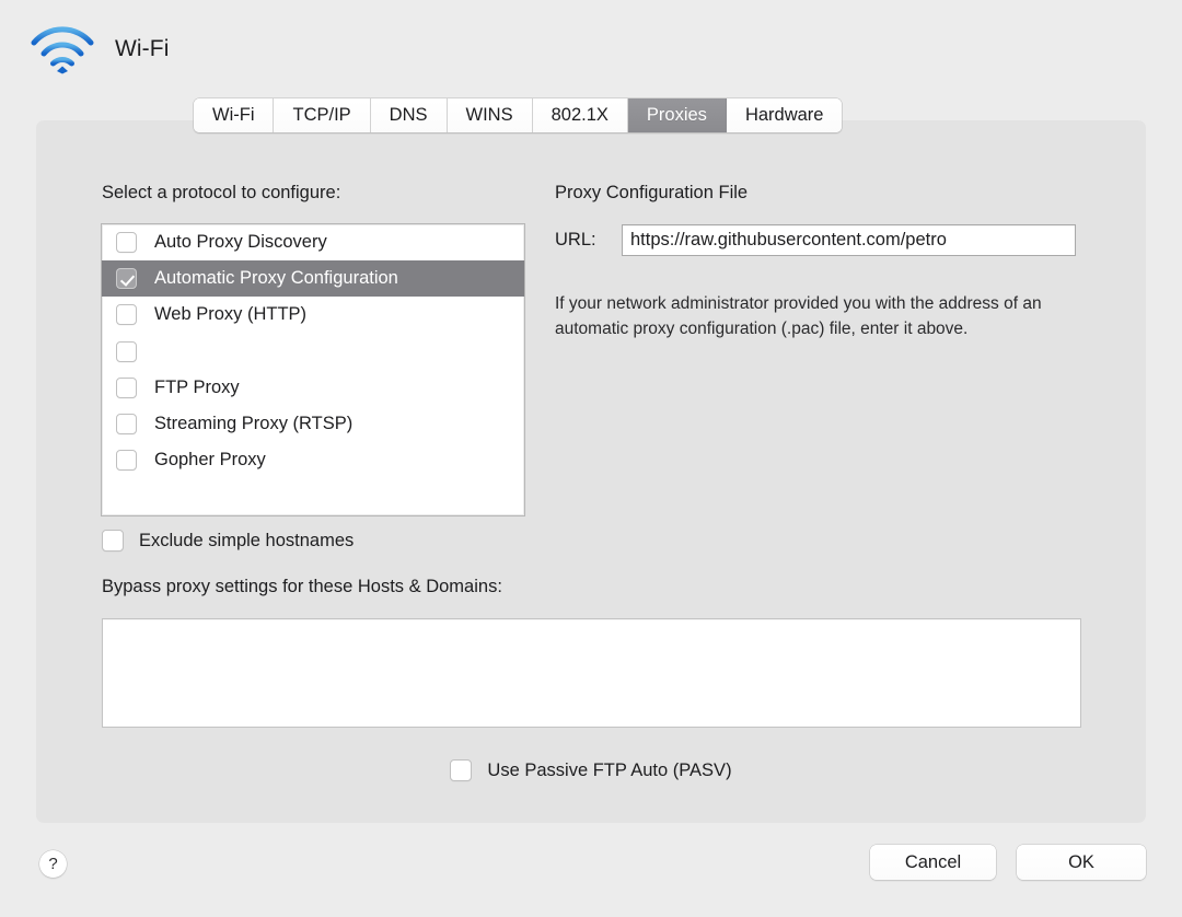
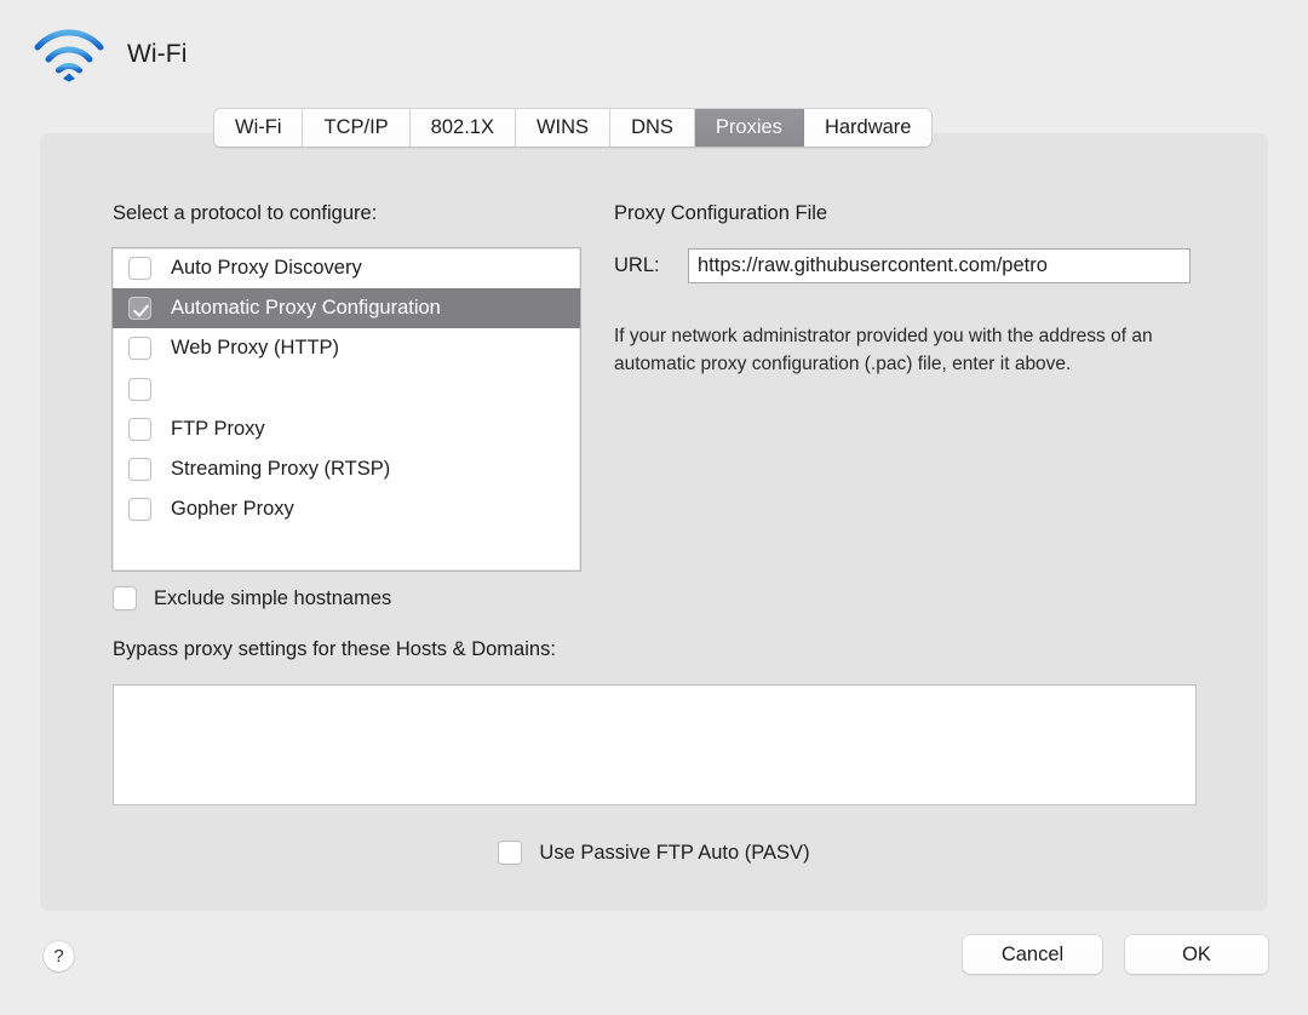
  Wi-Fi
  Wi-Fi
  TCP/IP
- DNS
+ 802.1X
  WINS
- 802.1X
+ DNS
  Proxies
  Hardware
  Select a protocol to configure:
  Auto Proxy Discovery
  Automatic Proxy Configuration
  Web Proxy (HTTP)
  FTP Proxy
  Streaming Proxy (RTSP)
  Gopher Proxy
  Exclude simple hostnames
  Bypass proxy settings for these Hosts & Domains:
  Use Passive FTP Auto (PASV)
  Proxy Configuration File
  URL:
  https://raw.githubusercontent.com/petro
  If your network administrator provided you with the address of an automatic proxy configuration (.pac) file, enter it above.
  ?
  Cancel
  OK
